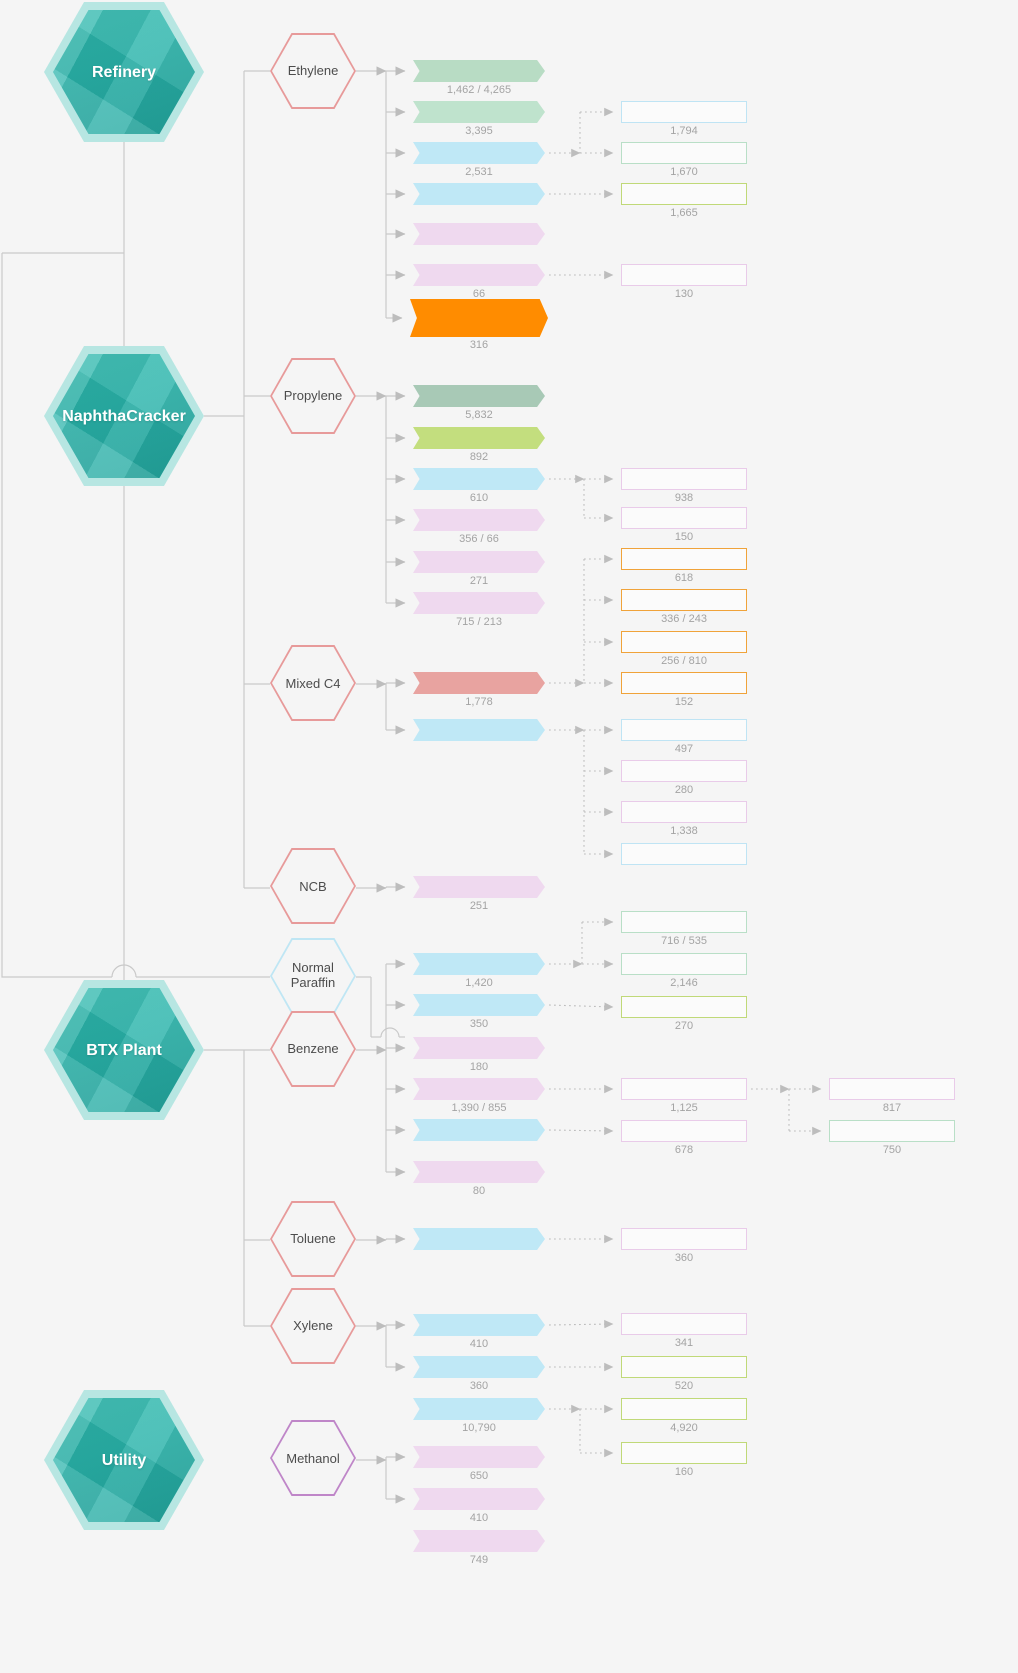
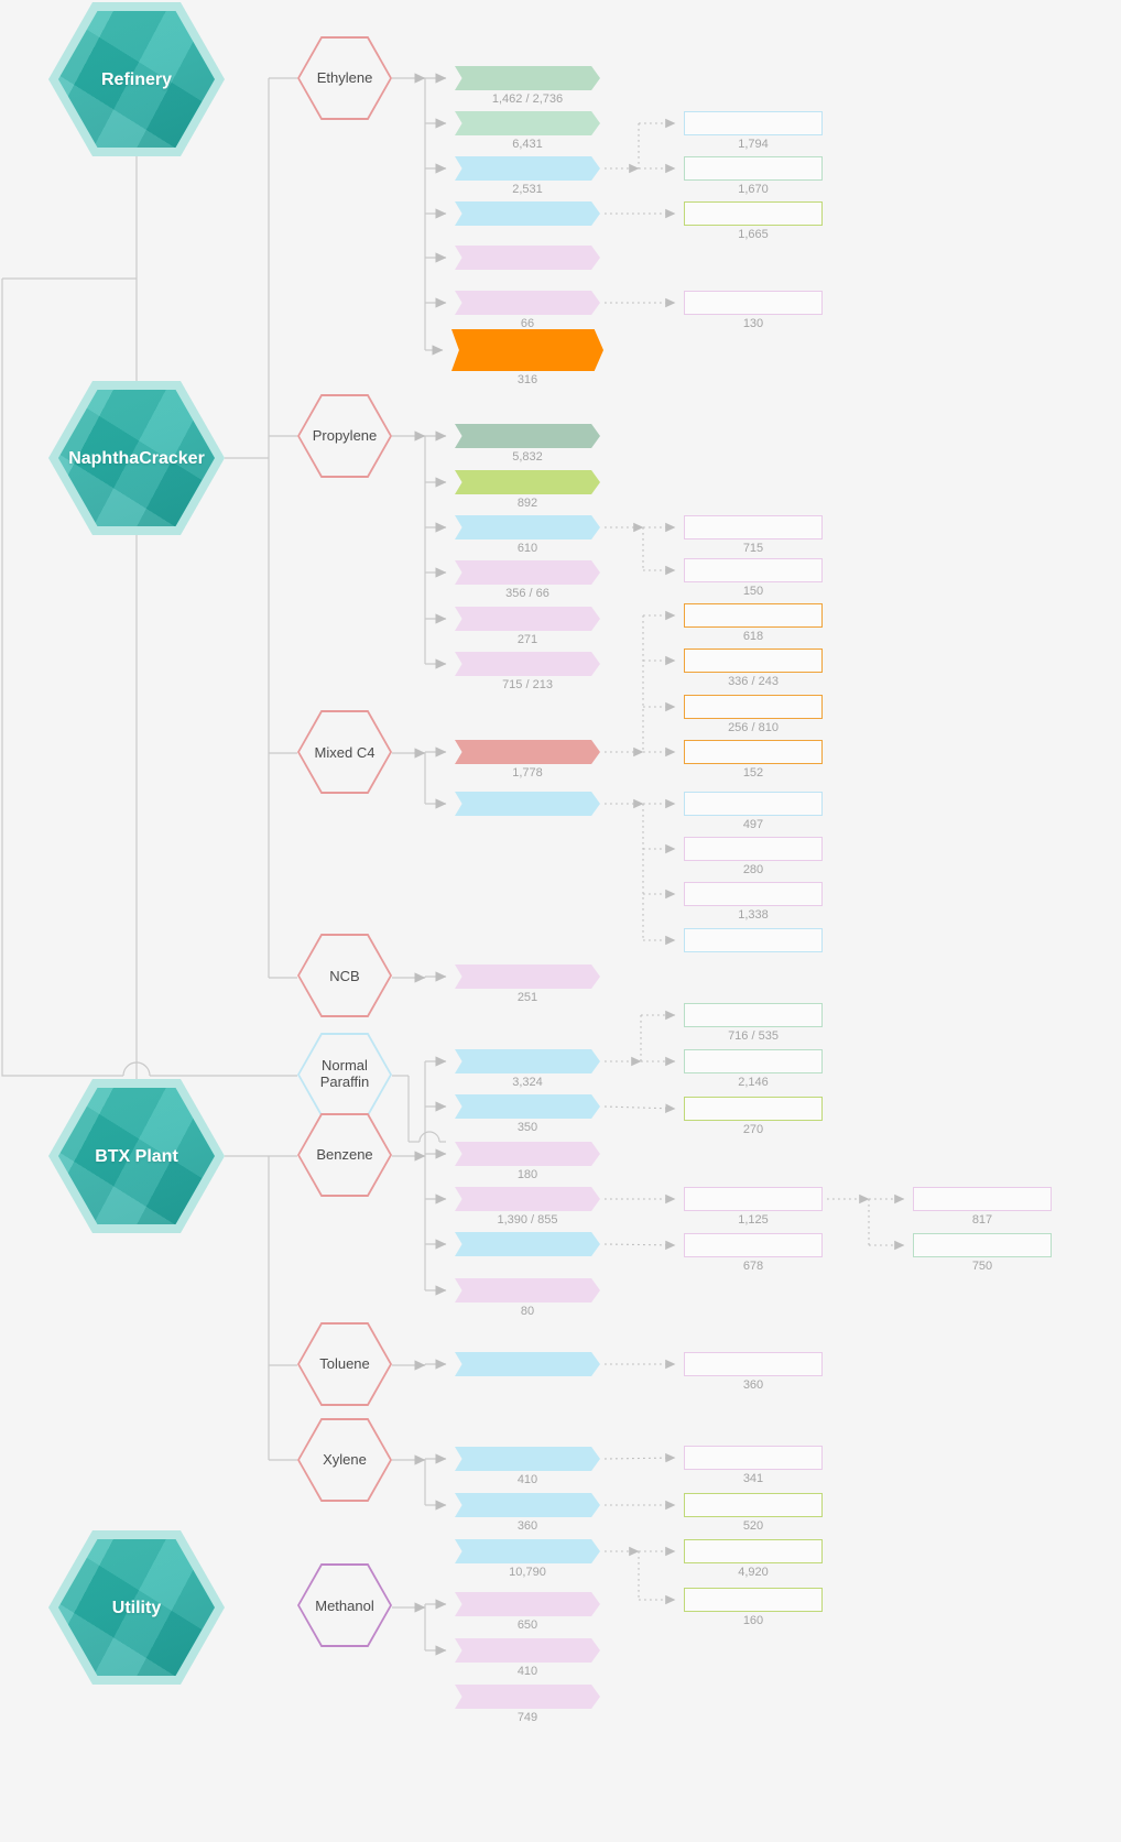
  Refinery
  Naphtha
  Cracker
  BTX Plant
  Utility
  Ethylene
  Propylene
  Mixed C4
  NCB
  Normal
  Paraffin
  Benzene
  Toluene
  Xylene
  Methanol
- 1,462 / 4,265
+ 1,462 / 2,736
- 3,395
+ 6,431
  2,531
  66
  316
  5,832
  892
  610
  356 / 66
  271
  715 / 213
  1,778
  251
- 1,420
+ 3,324
  350
  180
  1,390 / 855
  80
  410
  360
  10,790
  650
  410
  749
  1,794
  1,670
  1,665
  130
- 938
+ 715
  150
  618
  336 / 243
  256 / 810
  152
  497
  280
  1,338
  716 / 535
  2,146
  270
  1,125
  678
  360
  341
  520
  4,920
  160
  817
  750
